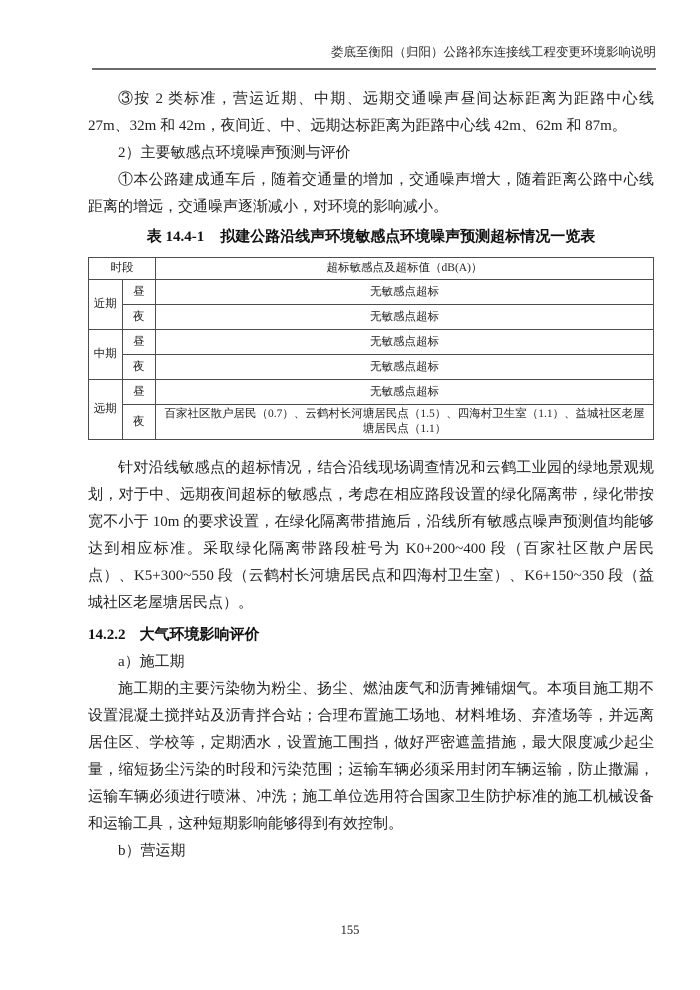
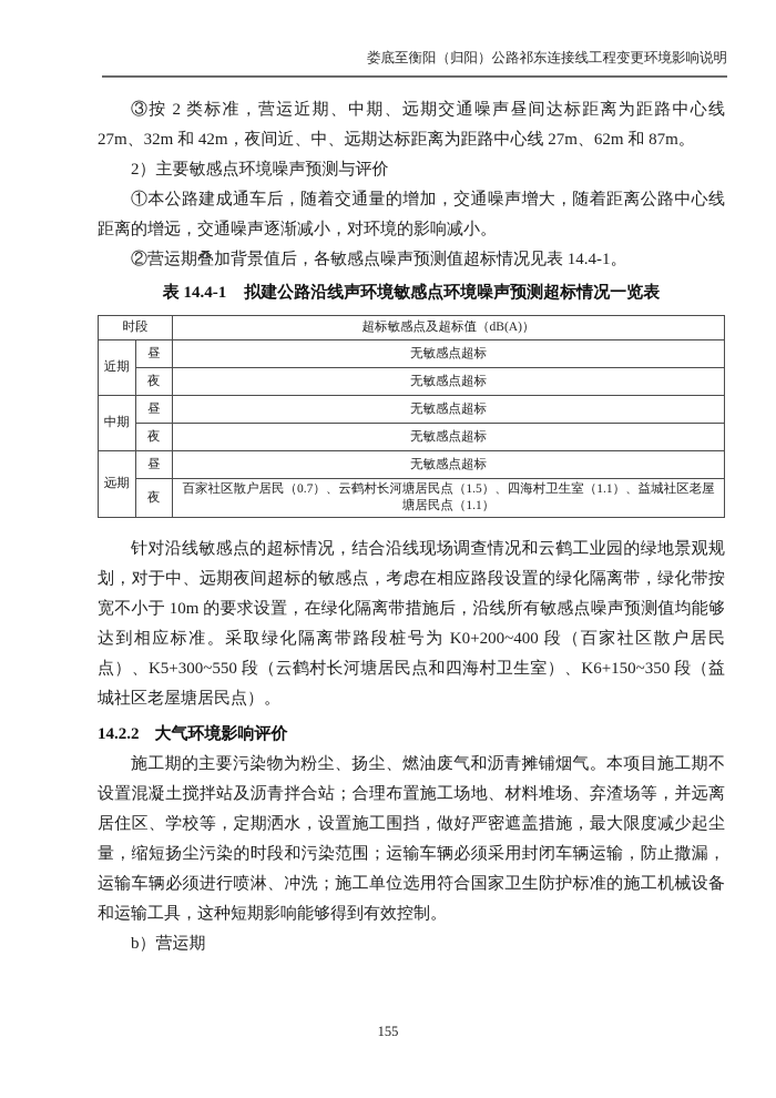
  娄底至衡阳（归阳）公路祁东连接线工程变更环境影响说明
- ③按 2 类标准，营运近期、中期、远期交通噪声昼间达标距离为距路中心线 27m、32m 和 42m，夜间近、中、远期达标距离为距路中心线 42m、62m 和 87m。
+ ③按 2 类标准，营运近期、中期、远期交通噪声昼间达标距离为距路中心线 27m、32m 和 42m，夜间近、中、远期达标距离为距路中心线 27m、62m 和 87m。
  2）主要敏感点环境噪声预测与评价
  ①本公路建成通车后，随着交通量的增加，交通噪声增大，随着距离公路中心线距离的增远，交通噪声逐渐减小，对环境的影响减小。
+ ②营运期叠加背景值后，各敏感点噪声预测值超标情况见表 14.4-1。
  表 14.4-1 拟建公路沿线声环境敏感点环境噪声预测超标情况一览表
  时段	超标敏感点及超标值（dB(A)）
  近期	昼	无敏感点超标
  夜	无敏感点超标
  中期	昼	无敏感点超标
  夜	无敏感点超标
  远期	昼	无敏感点超标
  夜	百家社区散户居民（0.7）、云鹤村长河塘居民点（1.5）、四海村卫生室（1.1）、益城社区老屋塘居民点（1.1）
  针对沿线敏感点的超标情况，结合沿线现场调查情况和云鹤工业园的绿地景观规划，对于中、远期夜间超标的敏感点，考虑在相应路段设置的绿化隔离带，绿化带按宽不小于 10m 的要求设置，在绿化隔离带措施后，沿线所有敏感点噪声预测值均能够达到相应标准。采取绿化隔离带路段桩号为 K0+200~400 段（百家社区散户居民点）、K5+300~550 段（云鹤村长河塘居民点和四海村卫生室）、K6+150~350 段（益城社区老屋塘居民点）。
  14.2.2 大气环境影响评价
- a）施工期
  施工期的主要污染物为粉尘、扬尘、燃油废气和沥青摊铺烟气。本项目施工期不设置混凝土搅拌站及沥青拌合站；合理布置施工场地、材料堆场、弃渣场等，并远离居住区、学校等，定期洒水，设置施工围挡，做好严密遮盖措施，最大限度减少起尘量，缩短扬尘污染的时段和污染范围；运输车辆必须采用封闭车辆运输，防止撒漏，运输车辆必须进行喷淋、冲洗；施工单位选用符合国家卫生防护标准的施工机械设备和运输工具，这种短期影响能够得到有效控制。
  b）营运期
  155
